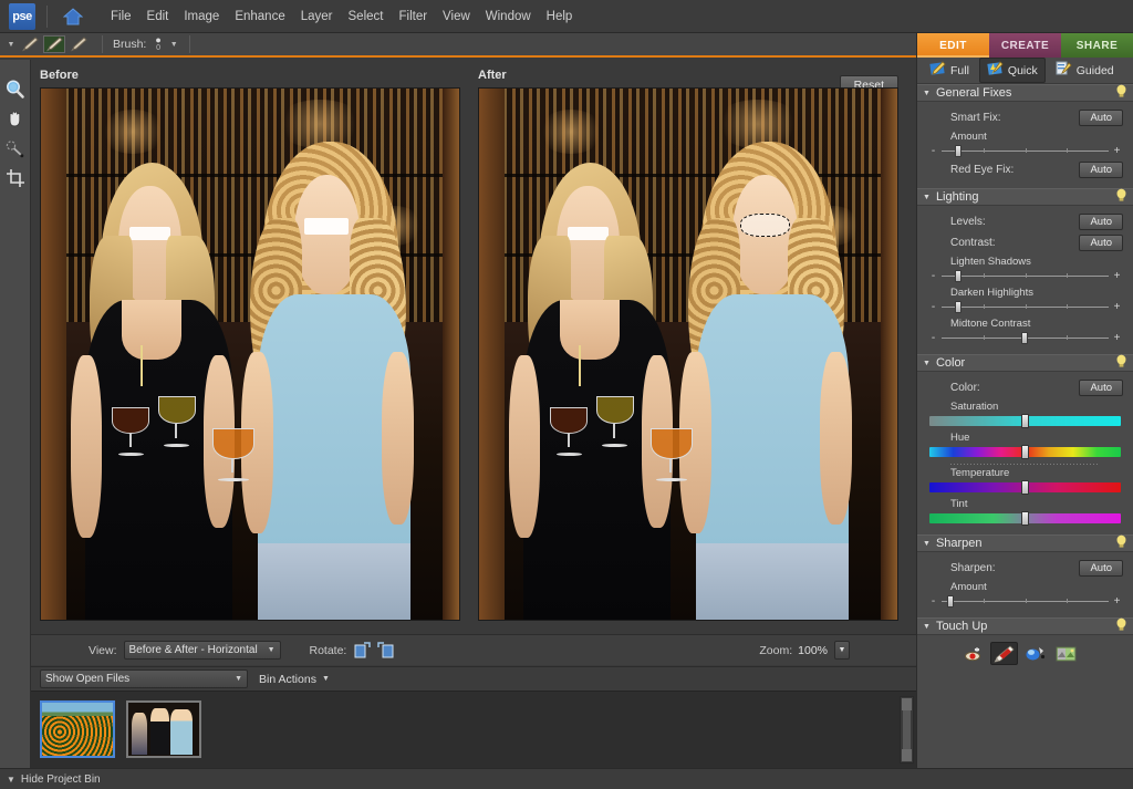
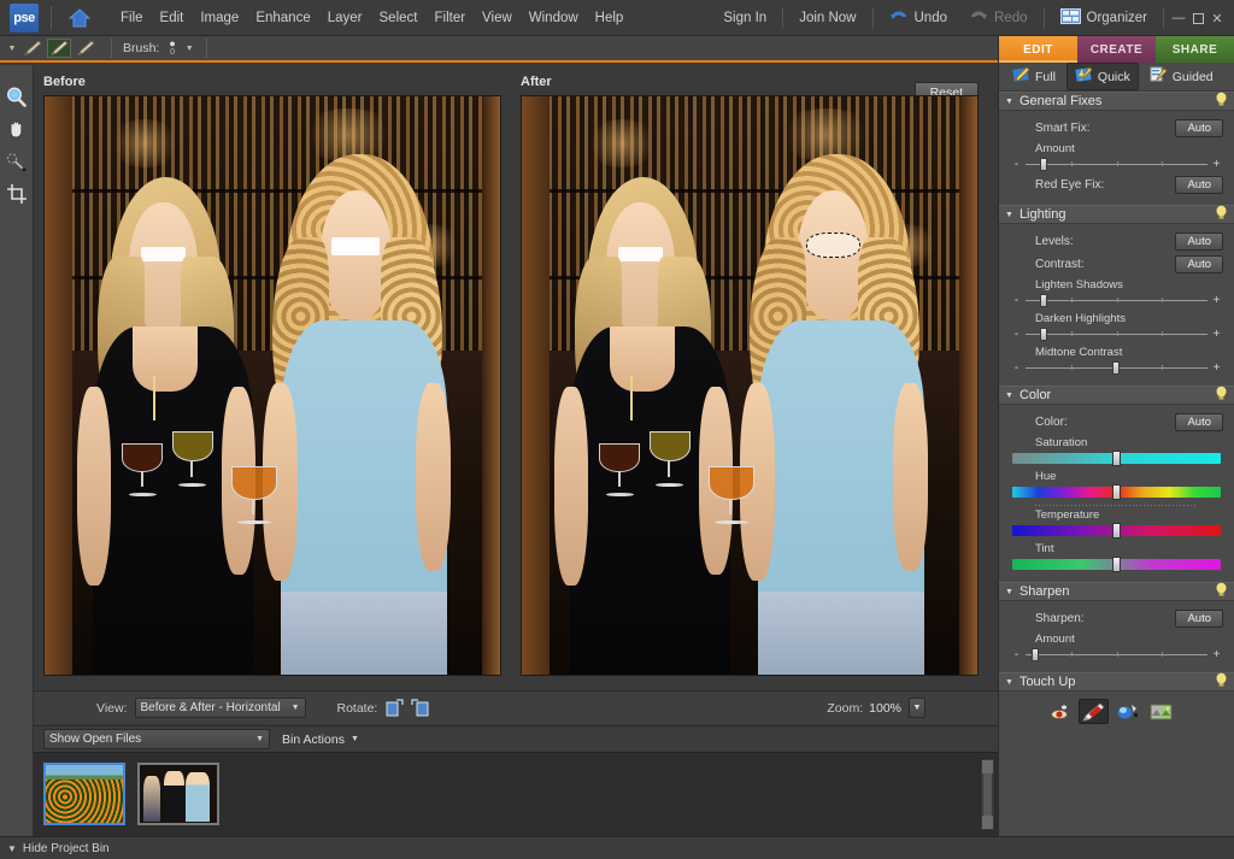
  pse
  File
  Edit
  Image
  Enhance
  Layer
  Select
  Filter
  View
  Window
  Help
+ Sign In
+ Join Now
+ Undo
+ Redo
+ Organizer
+ —
+ ✕
  Brush:
  ●
  Before
  After
  Reset
  View:
  Before & After - Horizontal
  Rotate:
  Zoom:
  100%
  Show Open Files
  Bin Actions
  EDIT
  CREATE
  SHARE
  Full
  Quick
  Guided
  General Fixes
  Smart Fix:
  Auto
  Amount
  -
  +
  Red Eye Fix:
  Auto
  Lighting
  Levels:
  Auto
  Contrast:
  Auto
  Lighten Shadows
  -
  +
  Darken Highlights
  -
  +
  Midtone Contrast
  -
  +
  Color
  Color:
  Auto
  Saturation
  Hue
  Temperature
  Tint
  Sharpen
  Sharpen:
  Auto
  Amount
  -
  +
  Touch Up
  ▼
  Hide Project Bin
